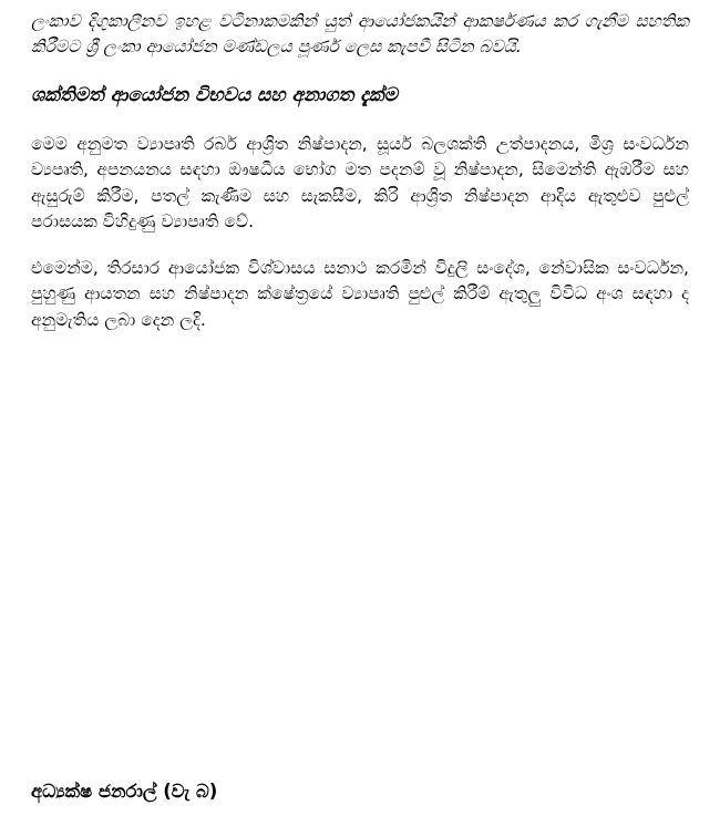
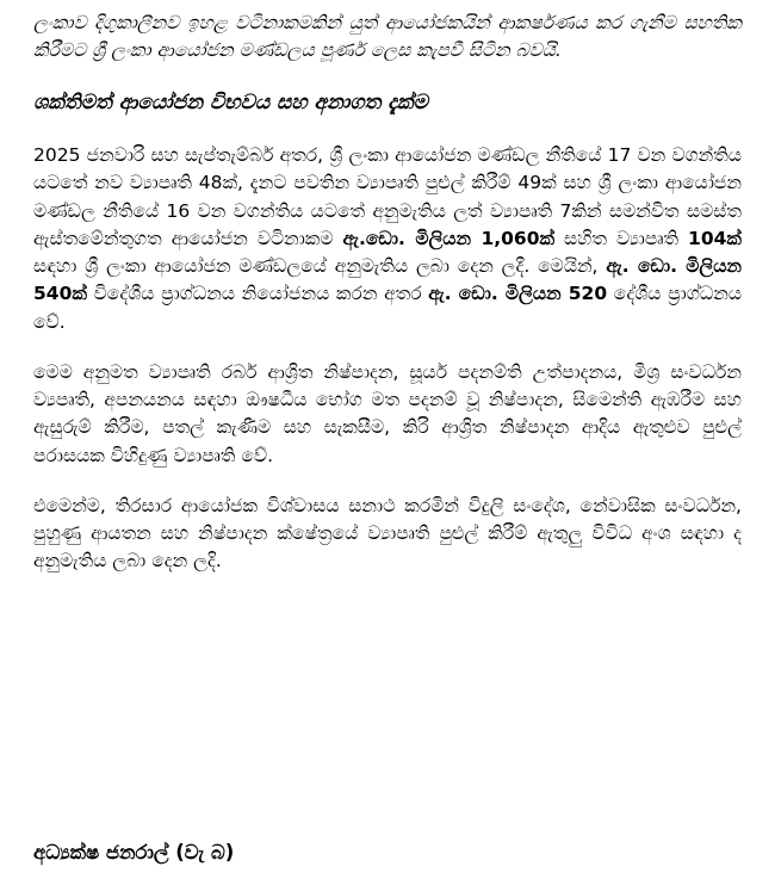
  ලංකාව දිගුකාලීනව ඉහළ වටිනාකමකින් යුත් ආයෝජකයින් ආකර්ෂණය කර ගැනීම සහතික කිරීමට ශ්‍රී ලංකා ආයෝජන මණ්ඩලය පූර්ණ ලෙස කැපවී සිටින බවයි.
  ශක්තිමත් ආයෝජන විභවය සහ අනාගත දැක්ම
+ 2025 ජනවාරි සහ සැප්තැම්බර් අතර, ශ්‍රී ලංකා ආයෝජන මණ්ඩල නීතියේ 17 වන වගන්තිය යටතේ නව ව්‍යාපෘති 48ක්, දැනට පවතින ව්‍යාපෘති පුළුල් කිරීම් 49ක් සහ ශ්‍රී ලංකා ආයෝජන මණ්ඩල නීතියේ 16 වන වගන්තිය යටතේ අනුමැතිය ලත් ව්‍යාපෘති 7කින් සමන්විත සමස්ත ඇස්තමේන්තුගත ආයෝජන වටිනාකම ඇ.ඩො. මිලියන 1,060ක් සහිත ව්‍යාපෘති 104ක් සඳහා ශ්‍රී ලංකා ආයෝජන මණ්ඩලයේ අනුමැතිය ලබා දෙන ලදී. මෙයින්, ඇ. ඩො. මිලියන 540ක් විදේශීය ප්‍රාග්ධනය නියෝජනය කරන අතර ඇ. ඩො. මිලියන 520 දේශීය ප්‍රාග්ධනය වේ.
- මෙම අනුමත ව්‍යාපෘති රබර් ආශ්‍රිත නිෂ්පාදන, සූර්ය බලශක්ති උත්පාදනය, මිශ්‍ර සංවර්ධන ව්‍යපෘති, අපනයනය සඳහා ඖෂධීය භෝග මත පදනම් වූ නිෂ්පාදන, සිමෙන්ති ඇඹරීම සහ ඇසුරුම් කිරීම, පතල් කැණීම සහ සැකසීම, කිරි ආශ්‍රිත නිෂ්පාදන ආදිය ඇතුළුව පුළුල් පරාසයක විහිදුණු ව්‍යාපෘති වේ.
+ මෙම අනුමත ව්‍යාපෘති රබර් ආශ්‍රිත නිෂ්පාදන, සූර්ය පදනම්ති උත්පාදනය, මිශ්‍ර සංවර්ධන ව්‍යපෘති, අපනයනය සඳහා ඖෂධීය භෝග මත පදනම් වූ නිෂ්පාදන, සිමෙන්ති ඇඹරීම සහ ඇසුරුම් කිරීම, පතල් කැණීම සහ සැකසීම, කිරි ආශ්‍රිත නිෂ්පාදන ආදිය ඇතුළුව පුළුල් පරාසයක විහිදුණු ව්‍යාපෘති වේ.
  එමෙන්ම, තිරසාර ආයෝජක විශ්වාසය සනාථ කරමින් විදුලි සංදේශ, නේවාසික සංවර්ධන, පුහුණු ආයතන සහ නිෂ්පාදන ක්ෂේත්‍රයේ ව්‍යාපෘති පුළුල් කිරීම් ඇතුලු විවිධ අංශ සඳහා ද අනුමැතිය ලබා දෙන ලදි.
  අධ්‍යක්ෂ ජනරාල් (වැ බ)
